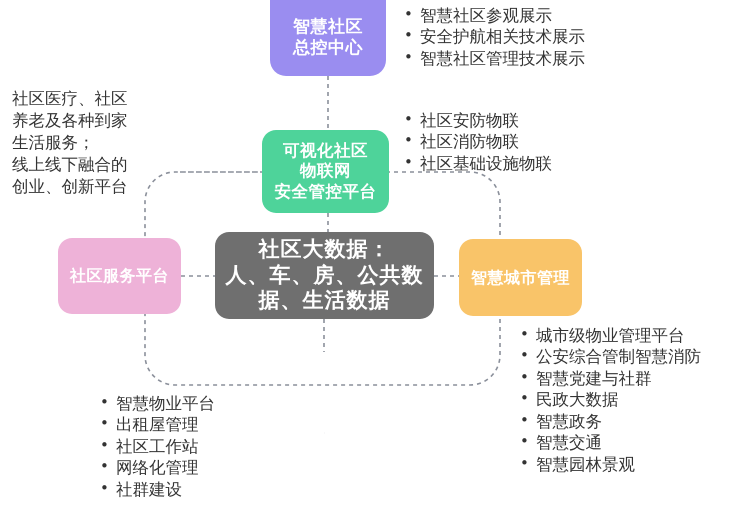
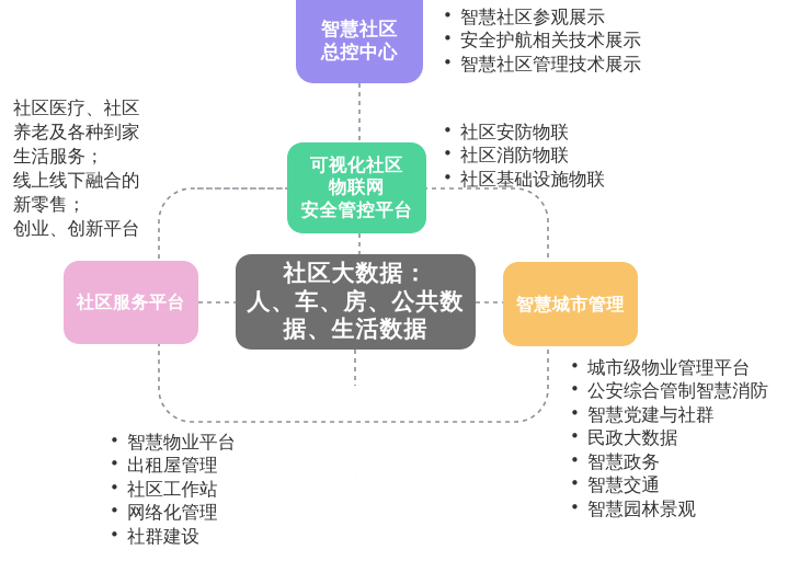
  智慧社区
  总控中心
  可视化社区
  物联网
  安全管控平台
  社区大数据：
  人、车、房、公共数
  据、生活数据
  社区服务平台
  智慧城市管理
  社区医疗、社区
  养老及各种到家
  生活服务；
  线上线下融合的
+ 新零售；
  创业、创新平台
  •
  智慧社区参观展示
  •
  安全护航相关技术展示
  •
  智慧社区管理技术展示
  •
  社区安防物联
  •
  社区消防物联
  •
  社区基础设施物联
  •
  城市级物业管理平台
  •
  公安综合管制智慧消防
  •
  智慧党建与社群
  •
  民政大数据
  •
  智慧政务
  •
  智慧交通
  •
  智慧园林景观
  •
  智慧物业平台
  •
  出租屋管理
  •
  社区工作站
  •
  网络化管理
  •
  社群建设
